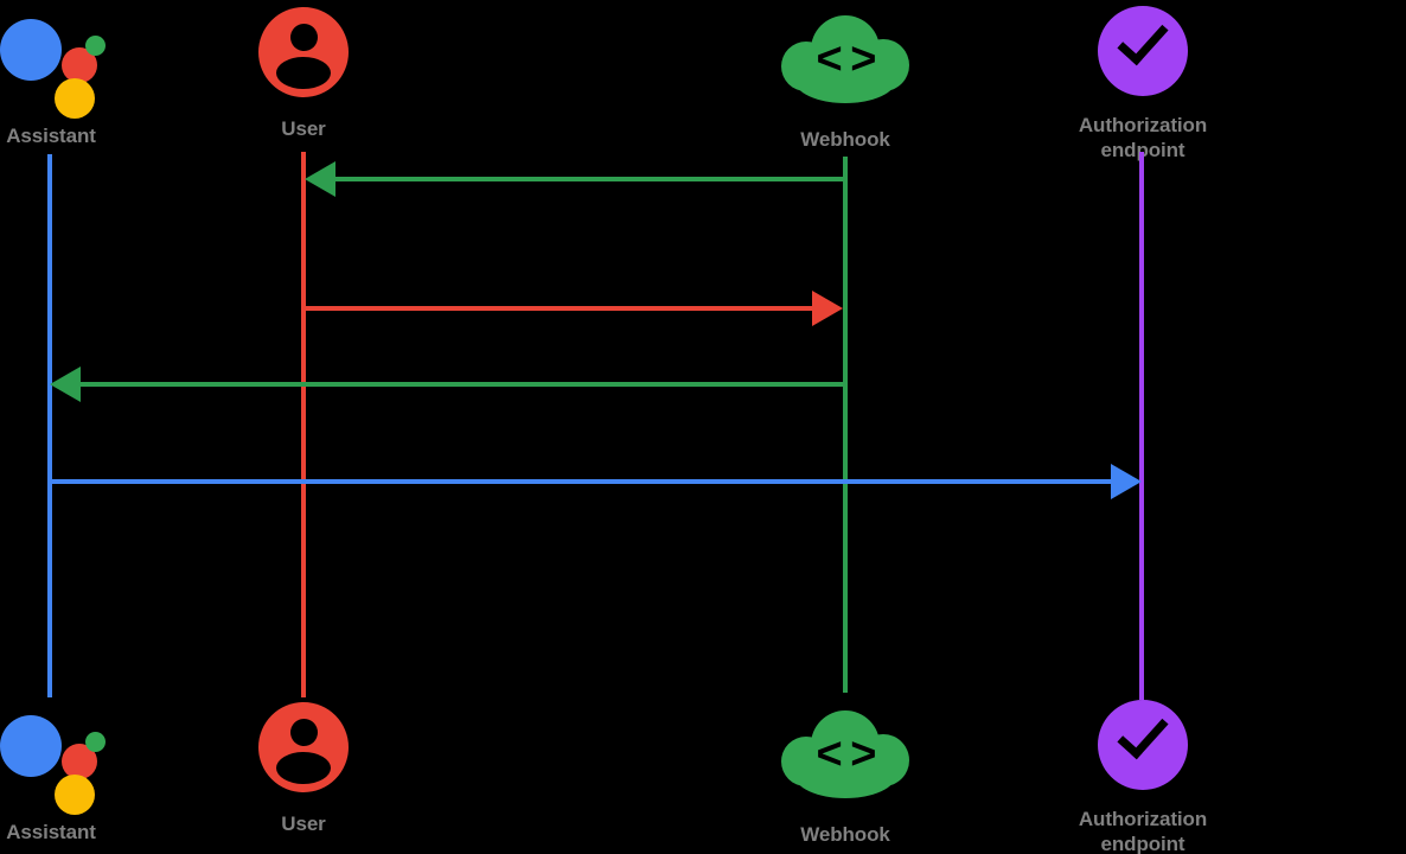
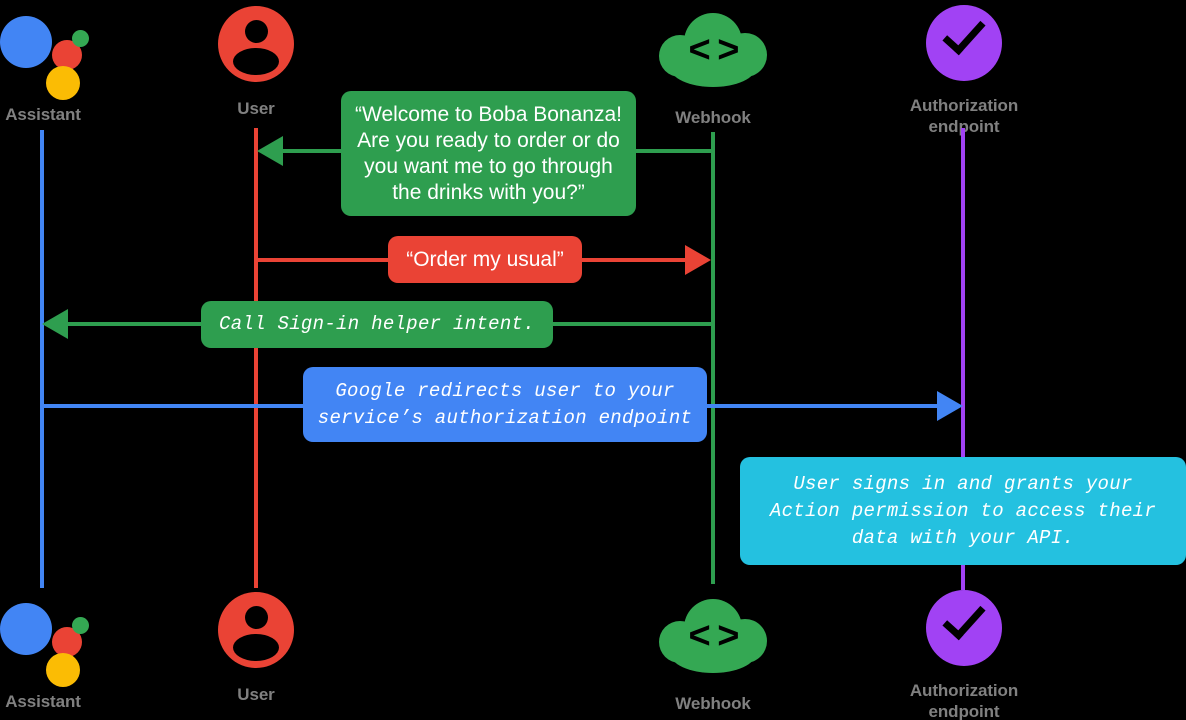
  Assistant
  User
  < >
  Webhook
  Authorization
  endpoint
+ “Welcome to Boba Bonanza! Are you ready to order or do you want me to go through the drinks with you?”
+ “Order my usual”
+ Call Sign-in helper intent.
+ Google redirects user to your service’s authorization endpoint
+ User signs in and grants your Action permission to access their data with your API.
  Assistant
  User
  < >
  Webhook
  Authorization
  endpoint
